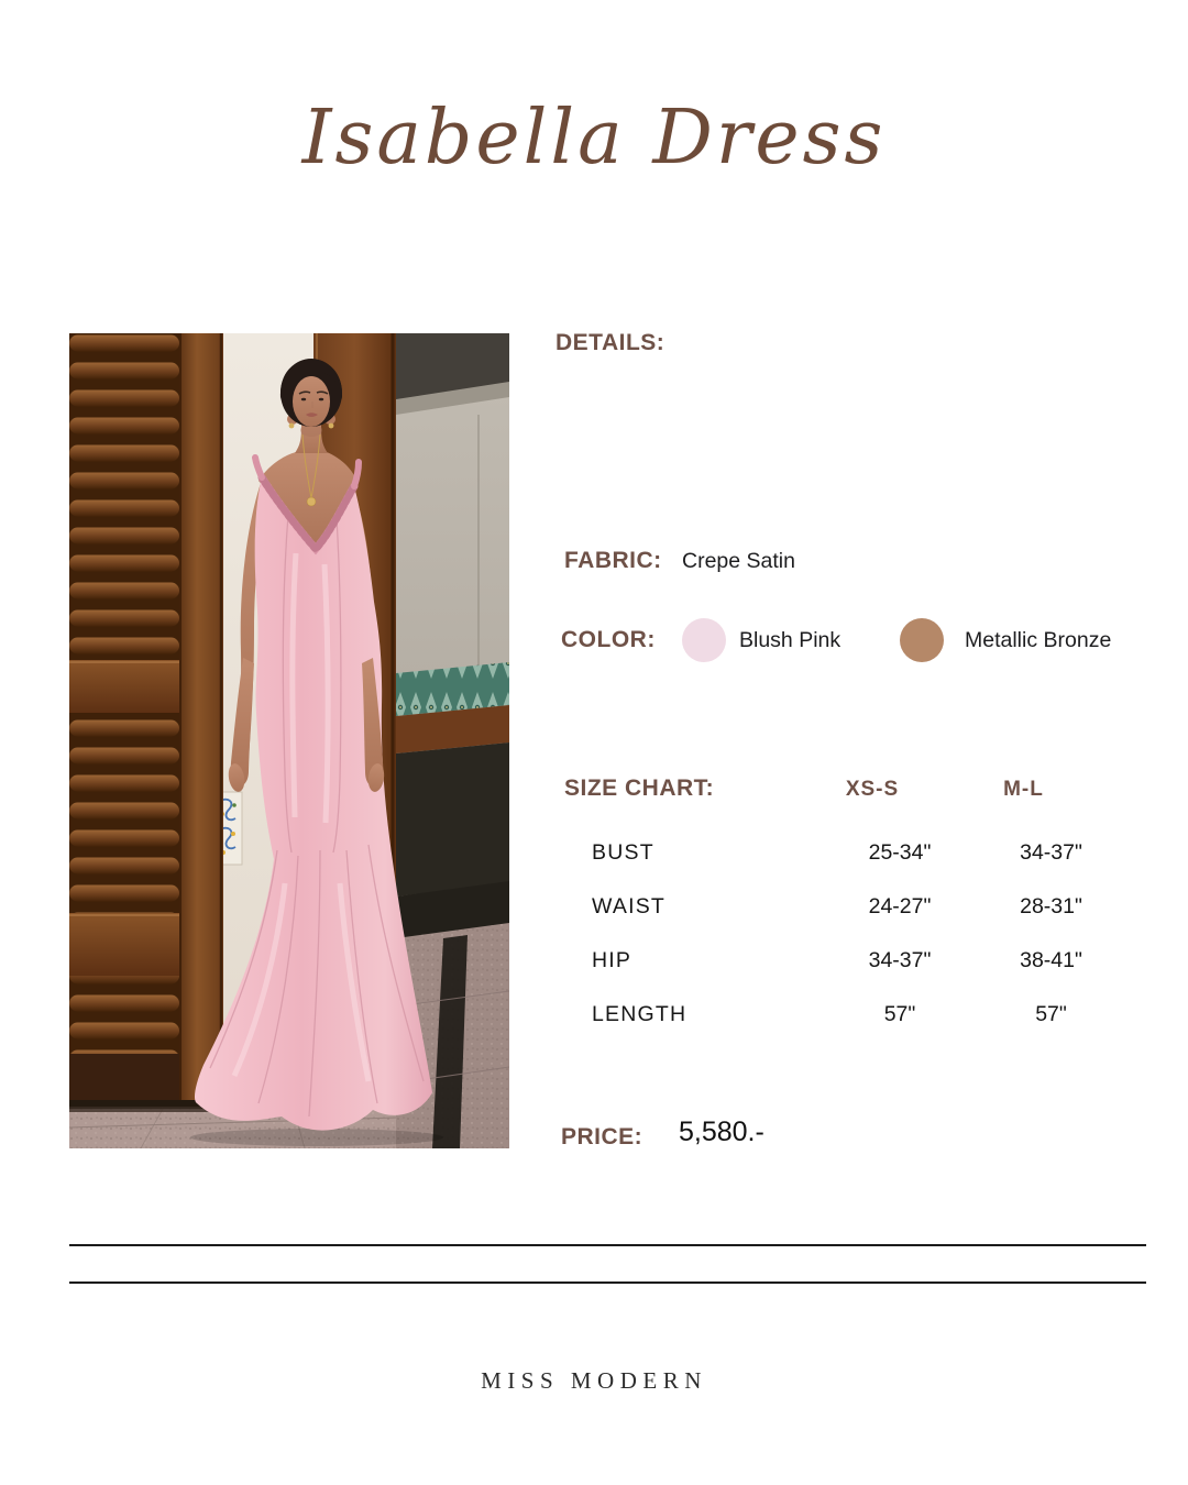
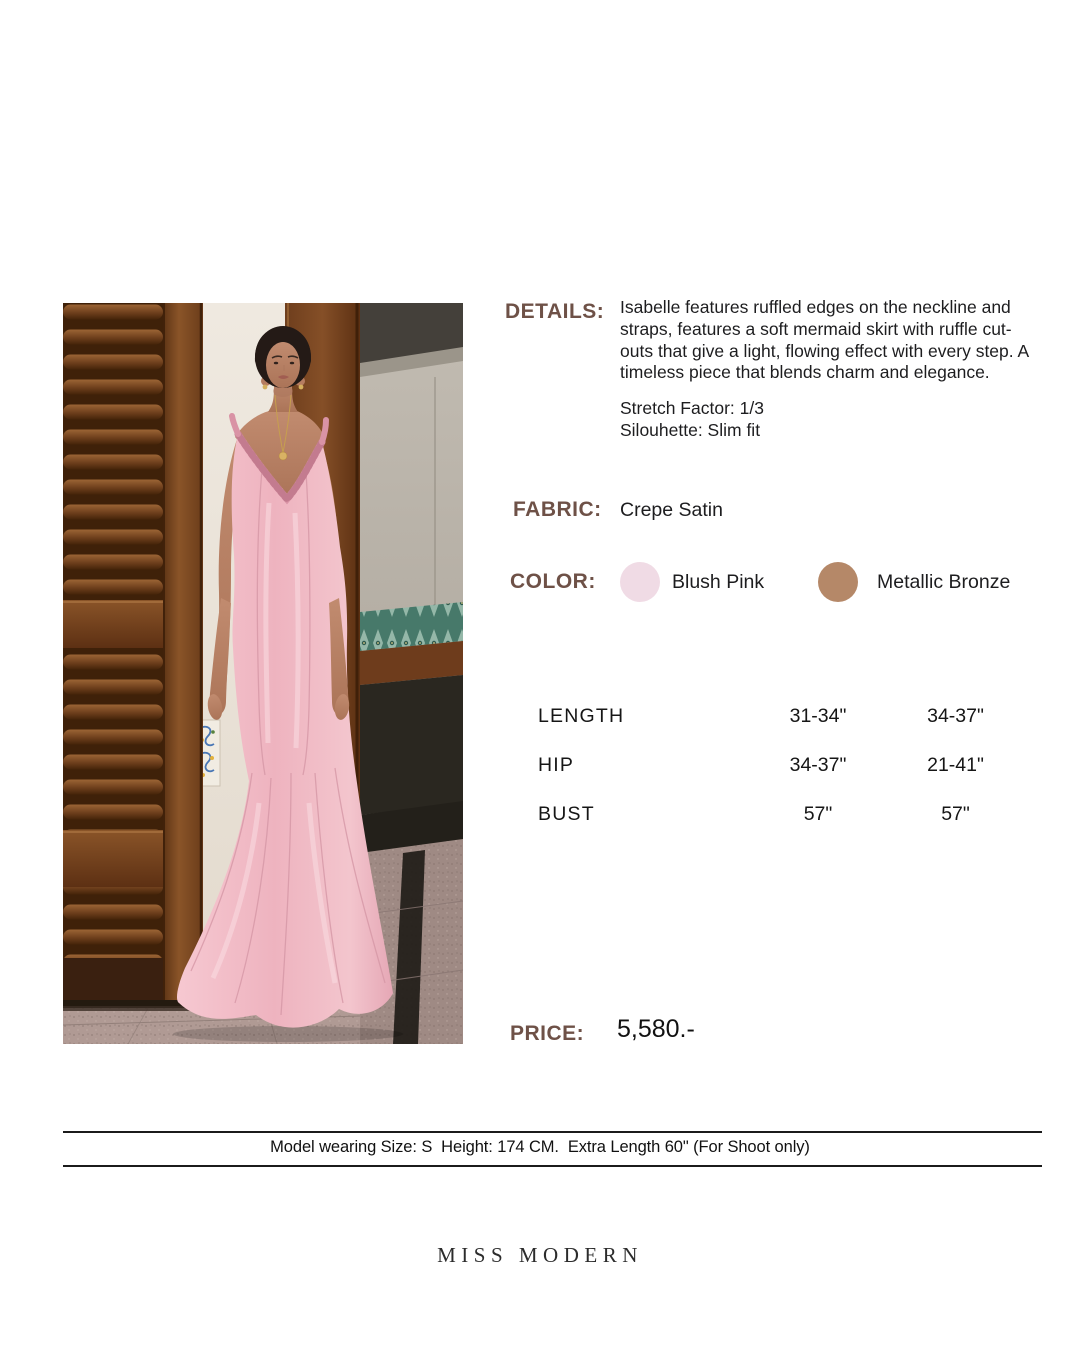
- Isabella Dress
  DETAILS:
+ Isabelle features ruffled edges on the neckline and straps, features a soft mermaid skirt with ruffle cut-outs that give a light, flowing effect with every step. A timeless piece that blends charm and elegance.
+ Stretch Factor: 1/3
+ Silouhette: Slim fit
  FABRIC:
  Crepe Satin
  COLOR:
  Blush Pink
  Metallic Bronze
- SIZE CHART:
- XS-S
- M-L
- BUST
+ LENGTH
- 25-34"
+ 31-34"
  34-37"
- WAIST
- 24-27"
- 28-31"
  HIP
  34-37"
- 38-41"
+ 21-41"
- LENGTH
+ BUST
  57"
  57"
  PRICE:
  5,580.-
+ Model wearing Size: S Height: 174 CM. Extra Length 60" (For Shoot only)
  MISS MODERN
